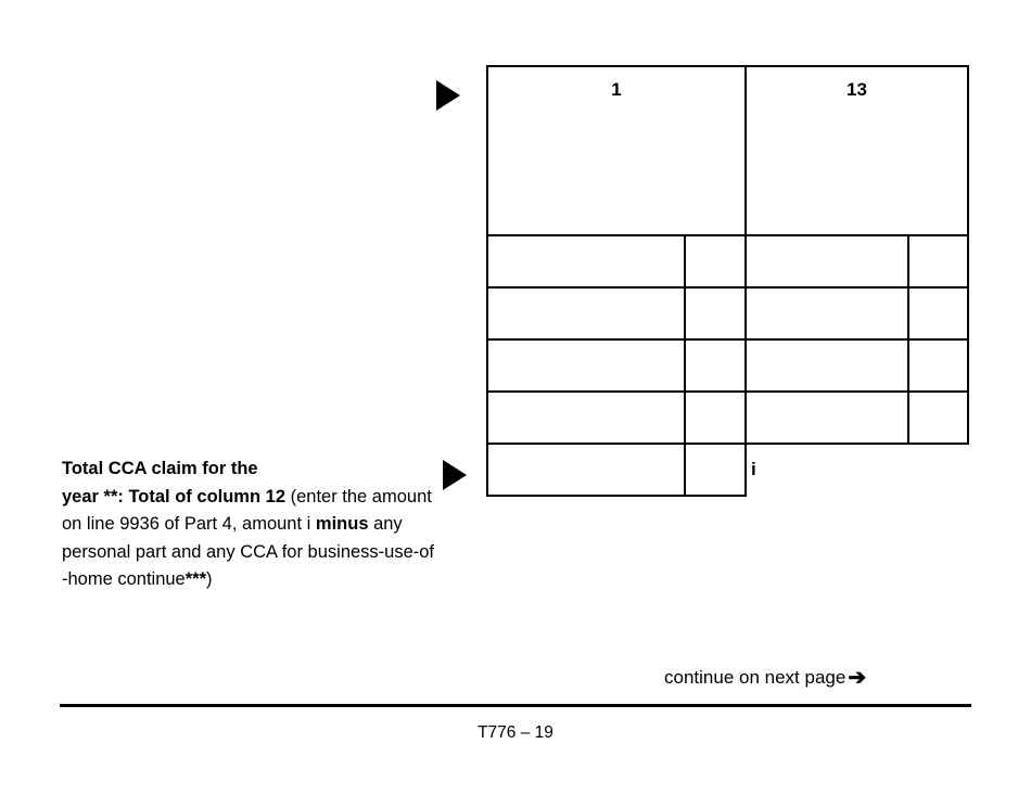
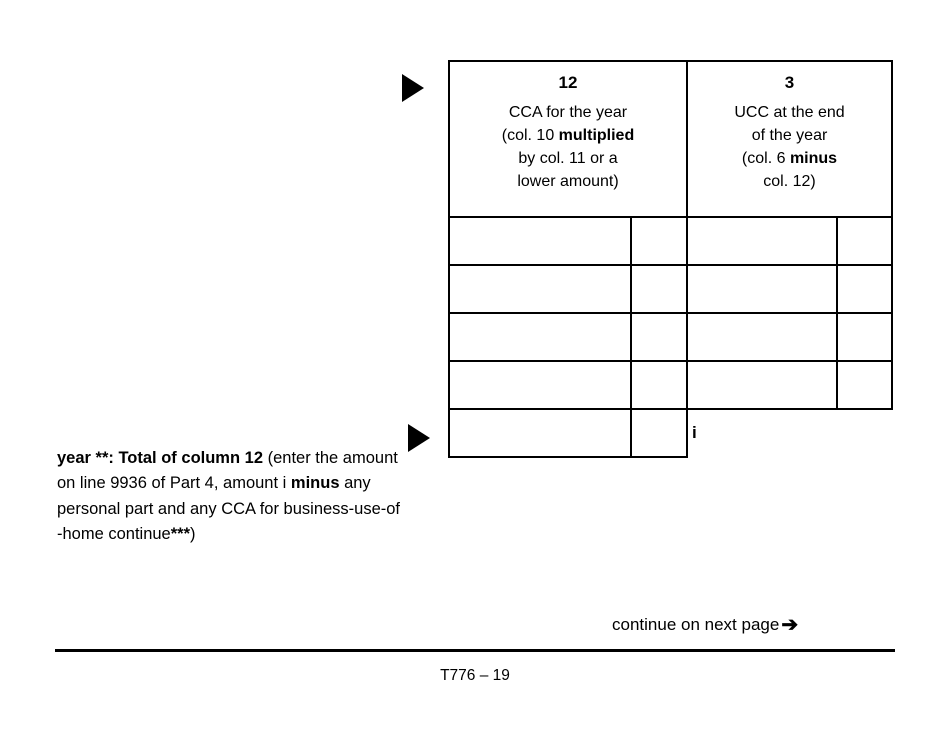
- 1
+ 12
+ CCA for the year
+ (col. 10 multiplied
+ by col. 11 or a
+ lower amount)
- 13
+ 3
+ UCC at the end
+ of the year
+ (col. 6 minus
+ col. 12)
  i
- Total CCA claim for the
  year **: Total of column 12 (enter the amount on line 9936 of Part 4, amount i minus any personal part and any CCA for business-use-of -home continue***)
  continue on next page➔
  T776 – 19
